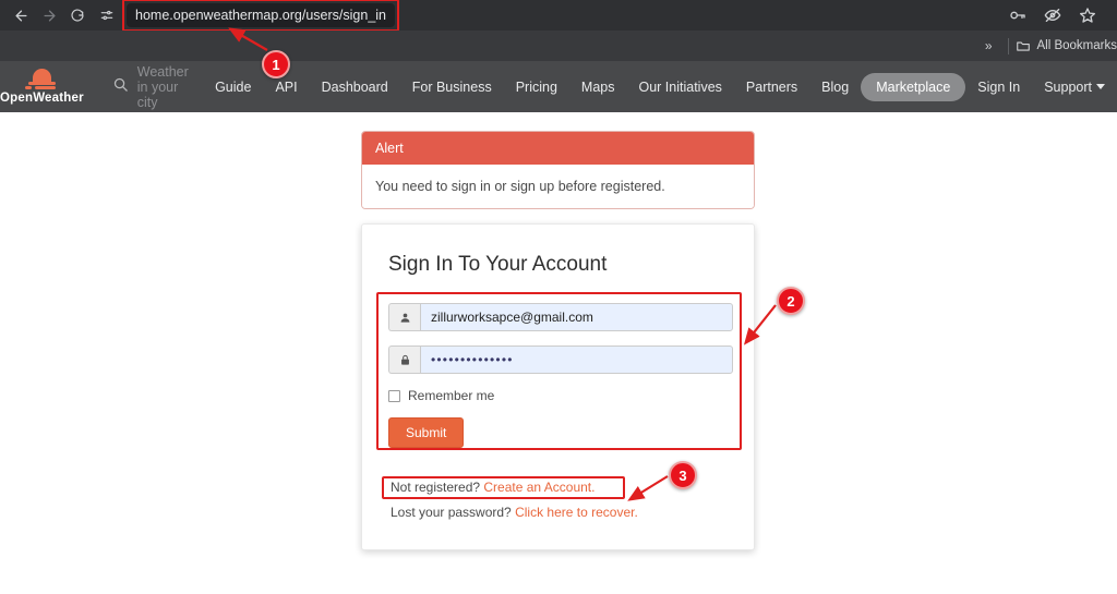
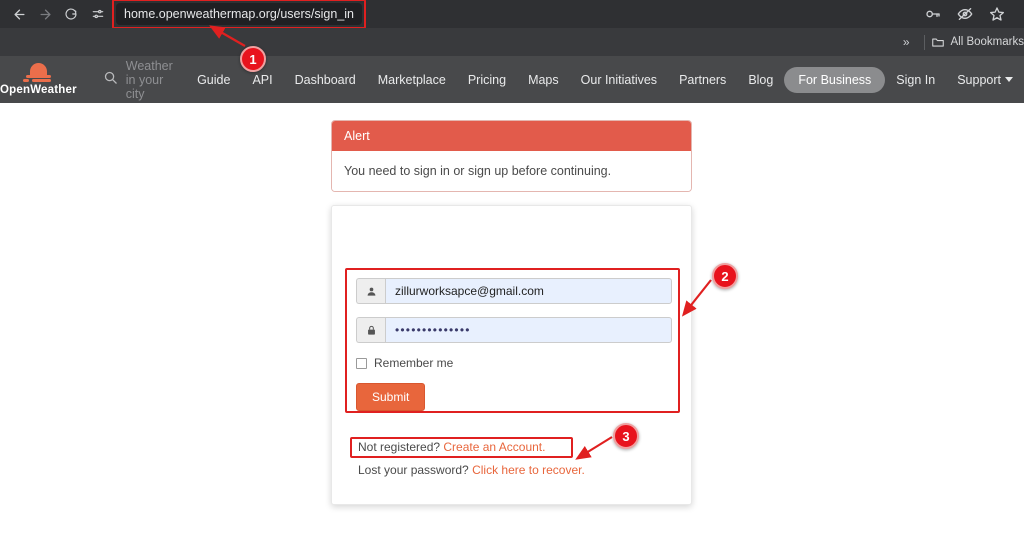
  home.openweathermap.org/users/sign_in
  »
  All Bookmarks
  OpenWeather
  Weather in your city
  Guide
  API
  Dashboard
- For Business
+ Marketplace
  Pricing
  Maps
  Our Initiatives
  Partners
  Blog
- Marketplace
+ For Business
  Sign In
  Support
  Alert
- You need to sign in or sign up before registered.
+ You need to sign in or sign up before continuing.
- Sign In To Your Account
  zillurworksapce@gmail.com
  ••••••••••••••
  Remember me
  Submit
  Not registered? Create an Account.
  Lost your password? Click here to recover.
  1
  2
  3
